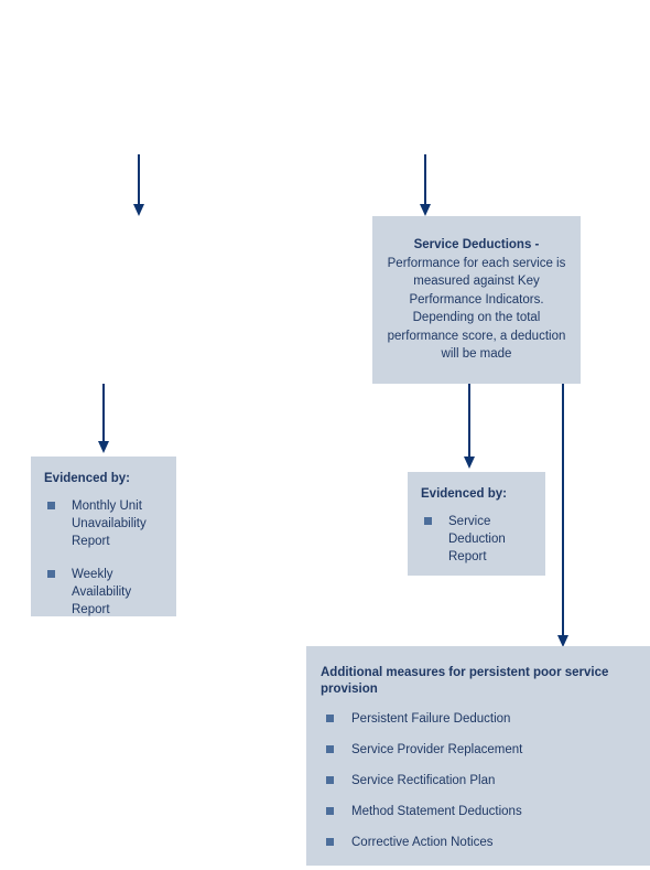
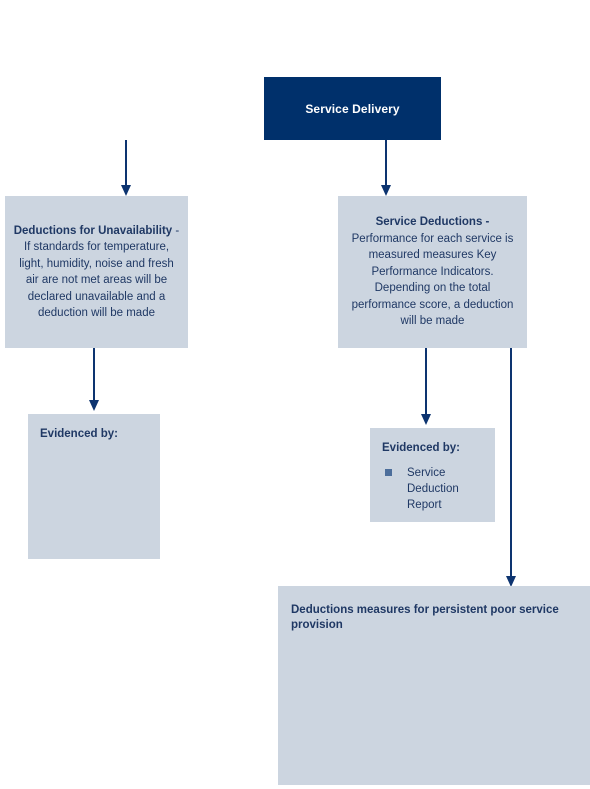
+ Service Delivery
+ Deductions for Unavailability - If standards for temperature, light, humidity, noise and fresh air are not met areas will be declared unavailable and a deduction will be made
- Service Deductions - Performance for each service is measured against Key Performance Indicators. Depending on the total performance score, a deduction will be made
+ Service Deductions - Performance for each service is measured measures Key Performance Indicators. Depending on the total performance score, a deduction will be made
  Evidenced by:
- Monthly Unit Unavailability Report
- Weekly Availability Report
  Evidenced by:
  Service Deduction Report
- Additional measures for persistent poor service provision
+ Deductions measures for persistent poor service provision
- Persistent Failure Deduction
- Service Provider Replacement
- Service Rectification Plan
- Method Statement Deductions
- Corrective Action Notices
